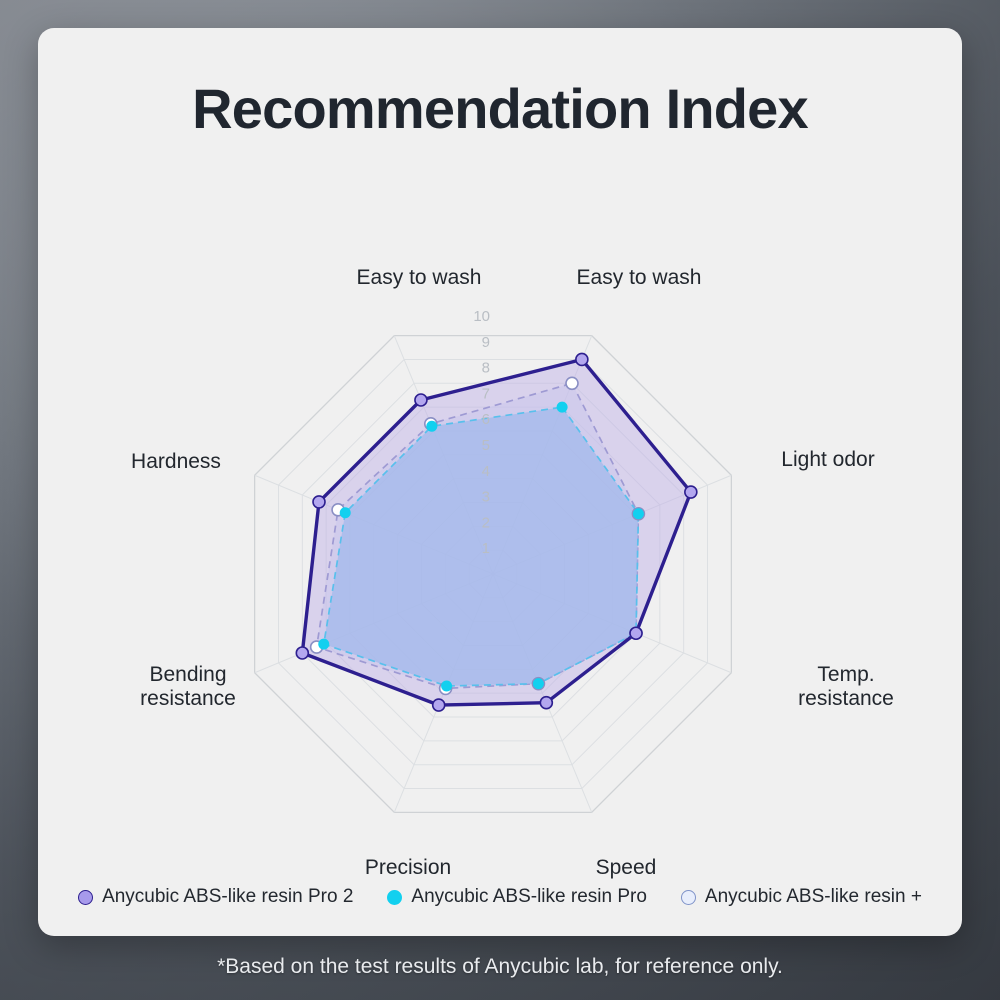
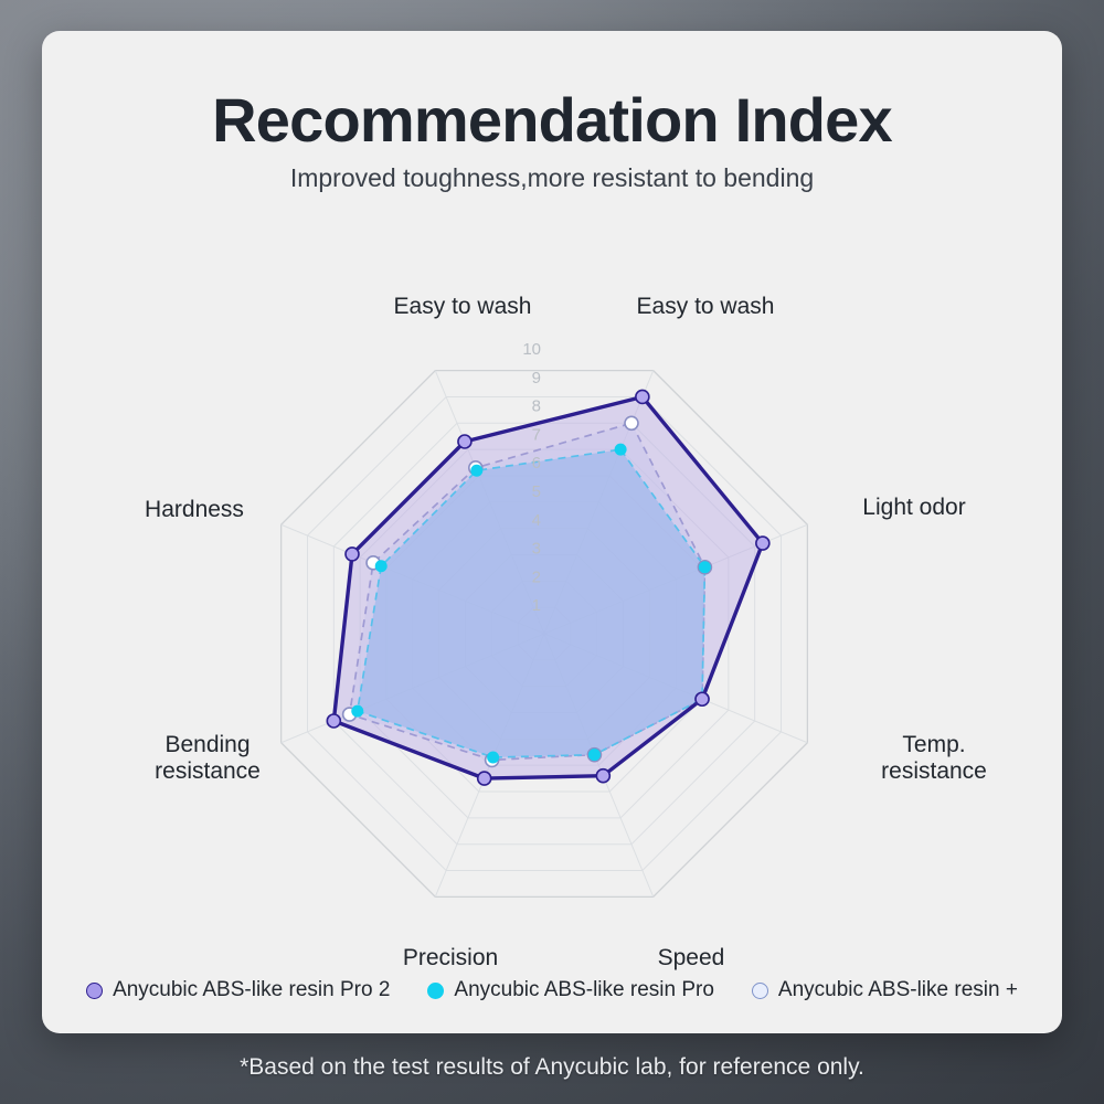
  Recommendation Index
+ Improved toughness,more resistant to bending
  1
  2
  3
  4
  5
  6
  7
  8
  9
  10
  Easy to wash
  Light odor
  Temp.
  resistance
  Speed
  Precision
  Bending
  resistance
  Hardness
  Easy to wash
  Anycubic ABS-like resin Pro 2
  Anycubic ABS-like resin Pro
  Anycubic ABS-like resin +
  *Based on the test results of Anycubic lab, for reference only.
